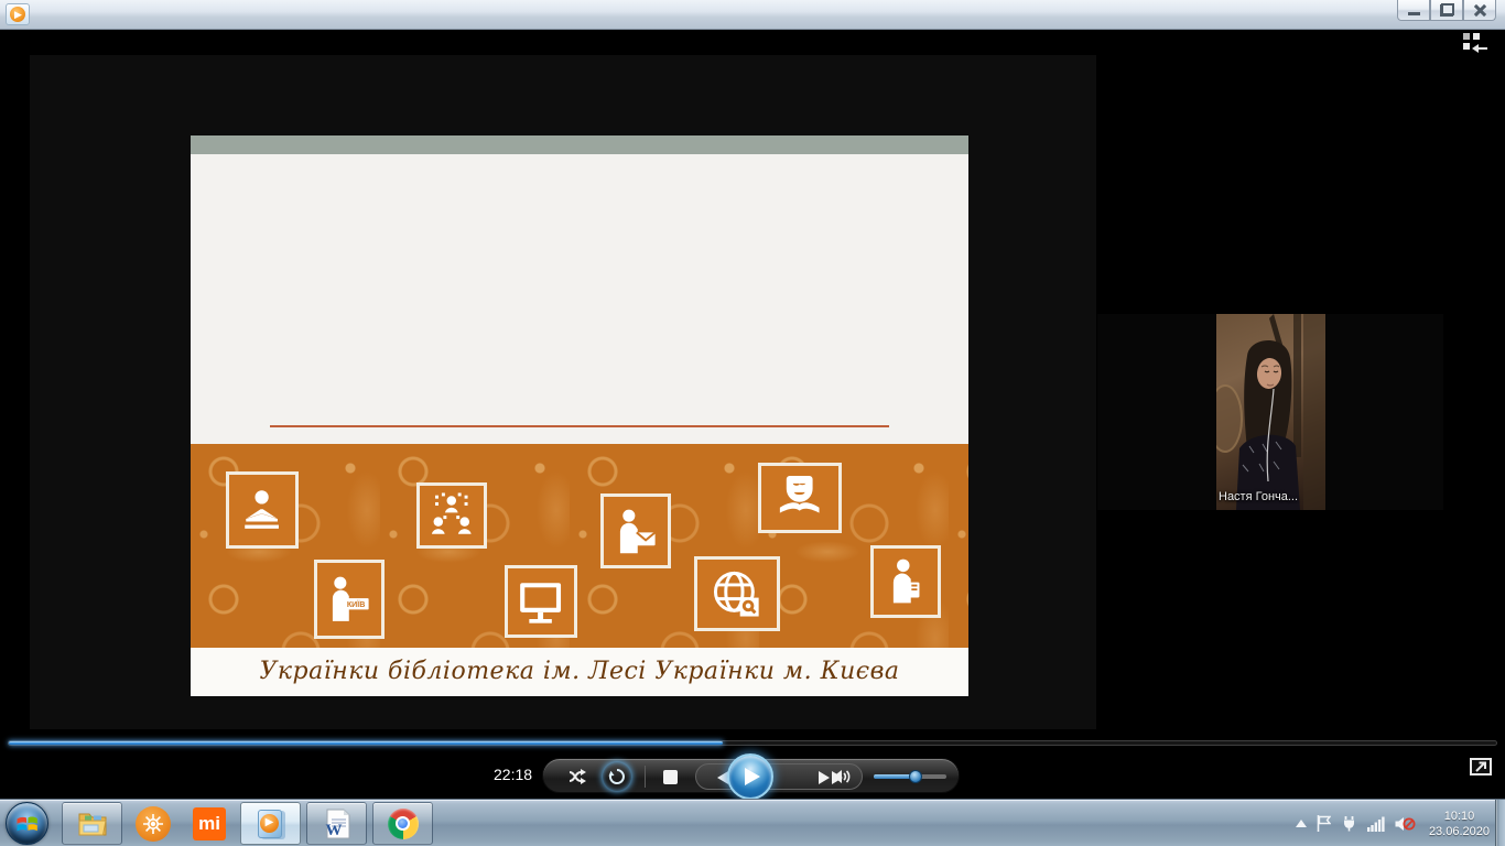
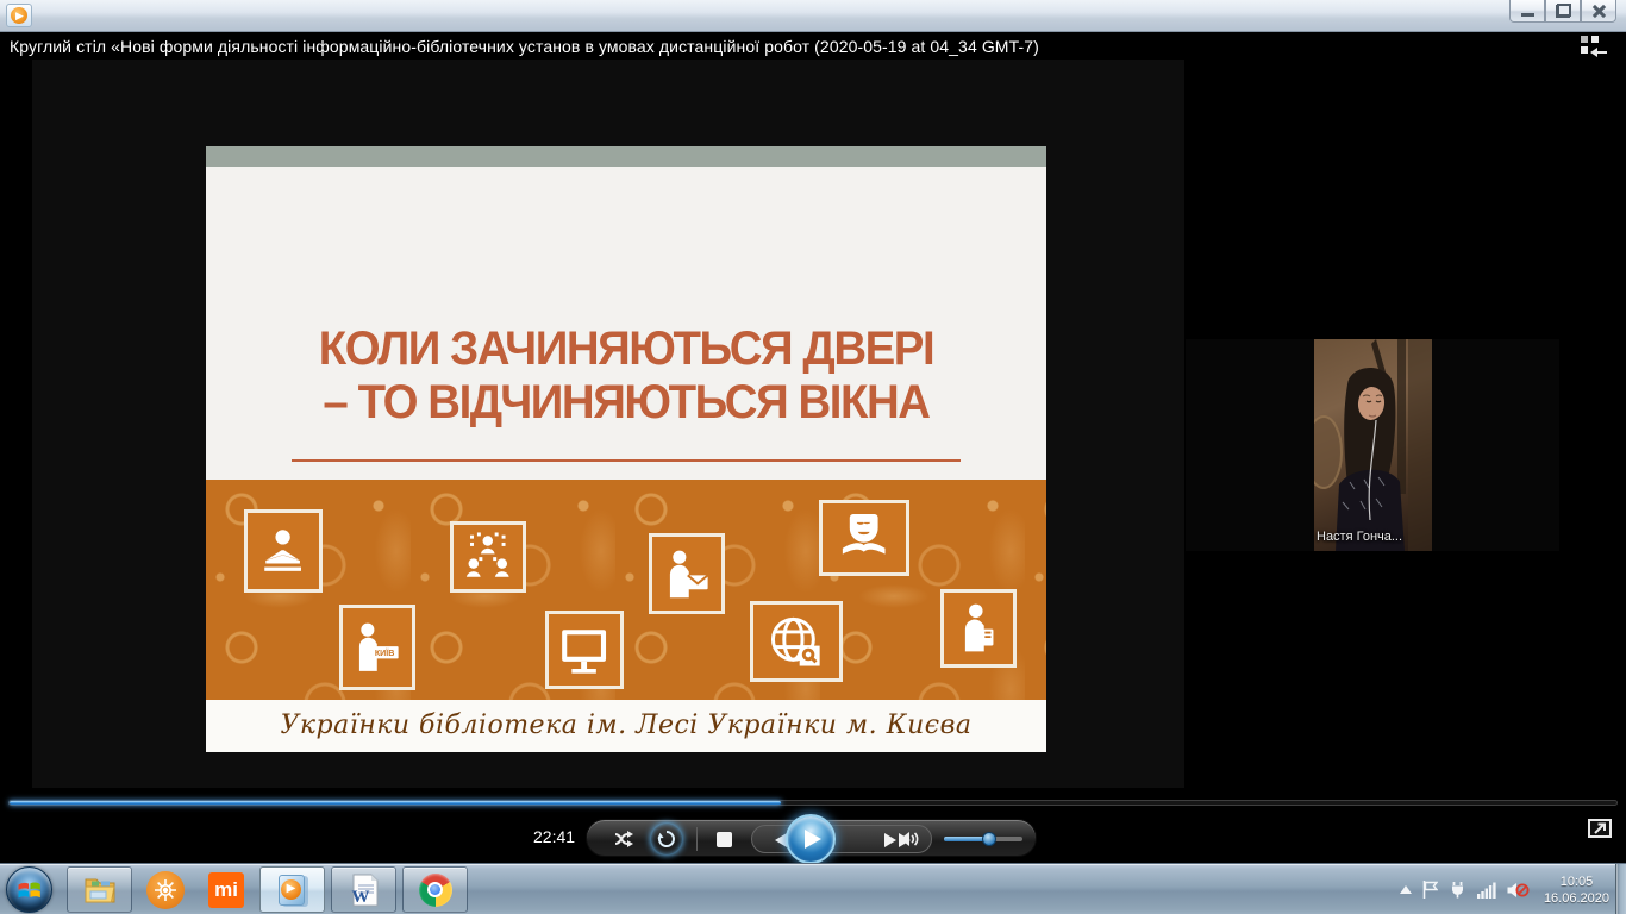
  ▶
+ Круглий стіл «Нові форми діяльності інформаційно-бібліотечних установ в умовах дистанційної робот (2020-05-19 at 04_34 GMT-7)
+ КОЛИ ЗАЧИНЯЮТЬСЯ ДВЕРІ
+ – ТО ВІДЧИНЯЮТЬСЯ ВІКНА
  КИЇВ
  Українки бібліотека ім. Лесі Українки м. Києва
  Настя Гонча...
- 22:18
+ 22:41
  mi
  ▶
  W
- 10:10
+ 10:05
- 23.06.2020
+ 16.06.2020
